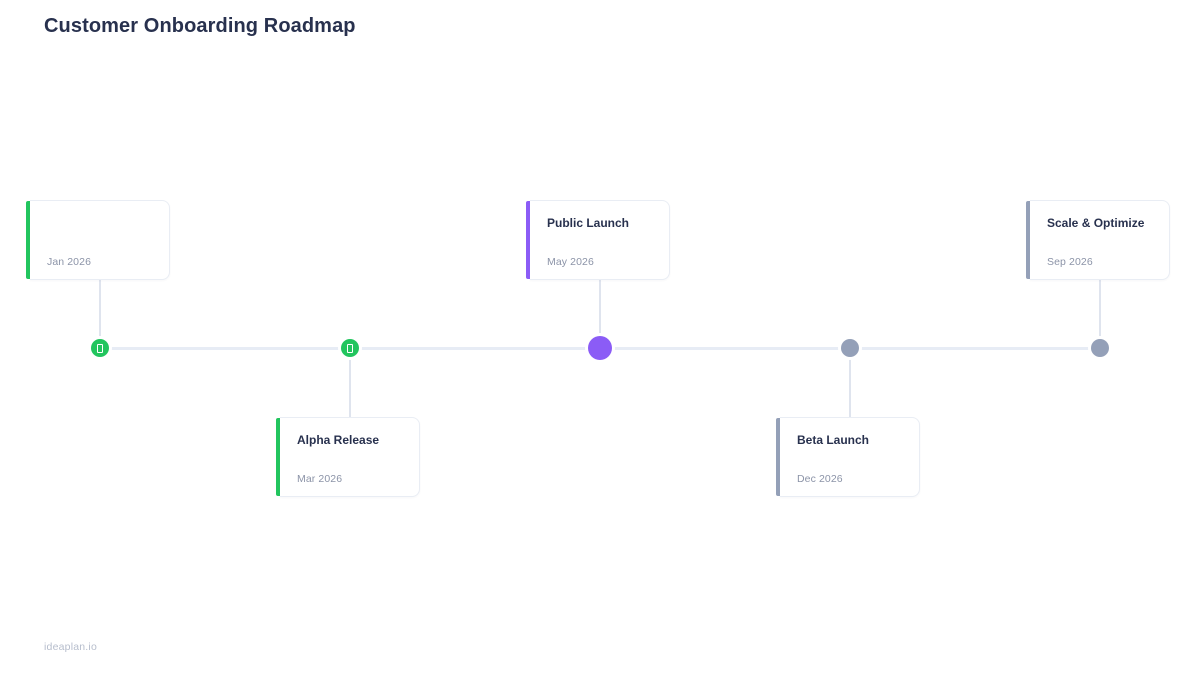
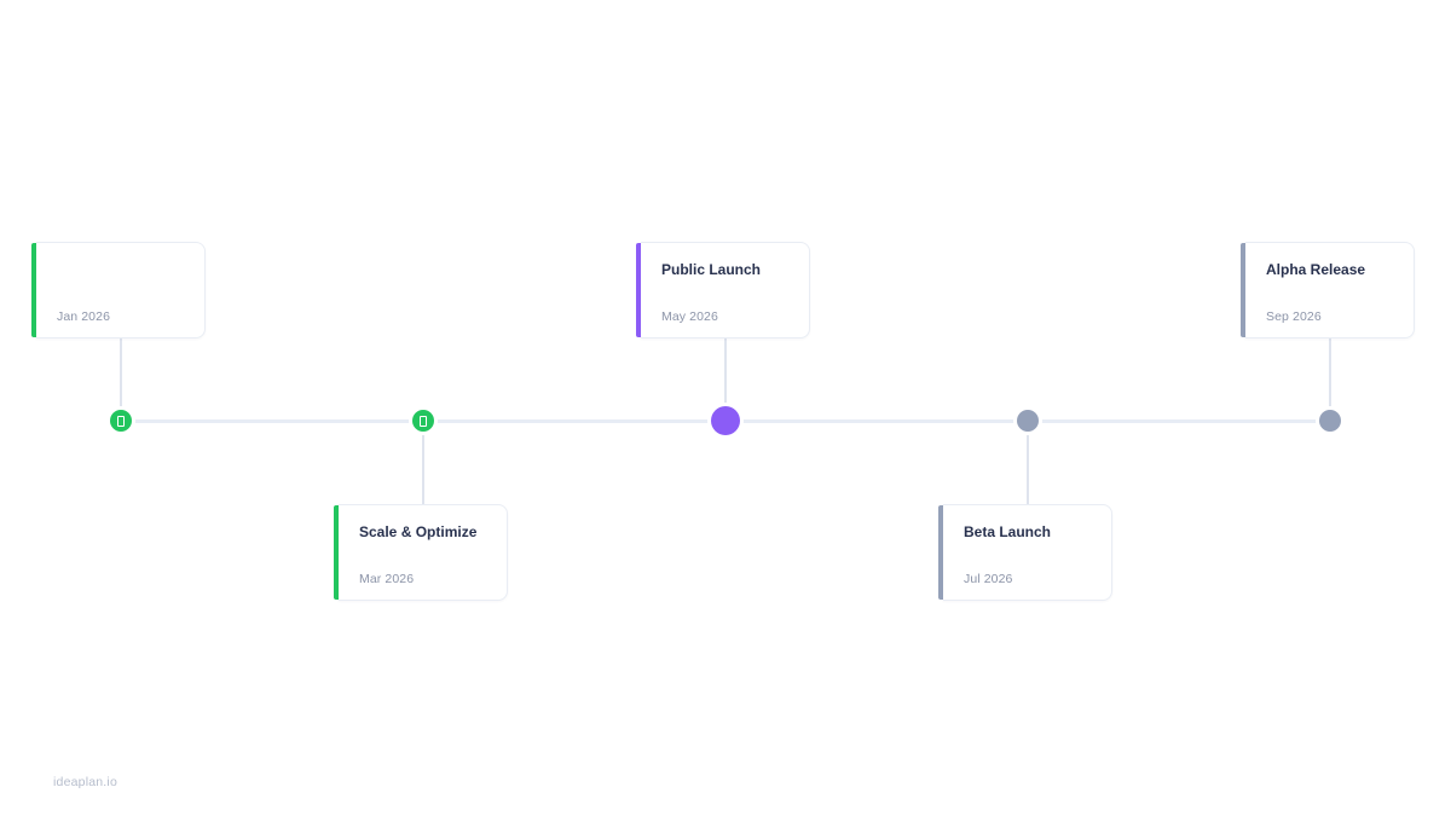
- Customer Onboarding Roadmap
  Jan 2026
- Alpha Release
+ Scale & Optimize
  Mar 2026
  Public Launch
  May 2026
  Beta Launch
- Dec 2026
+ Jul 2026
- Scale & Optimize
+ Alpha Release
  Sep 2026
  ideaplan.io
